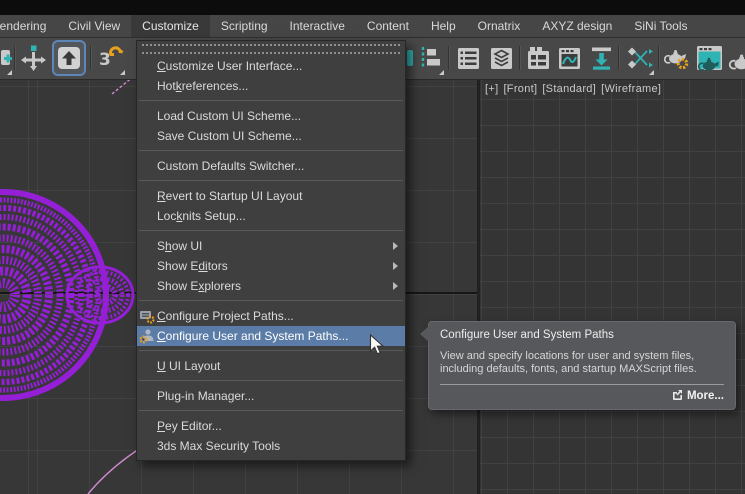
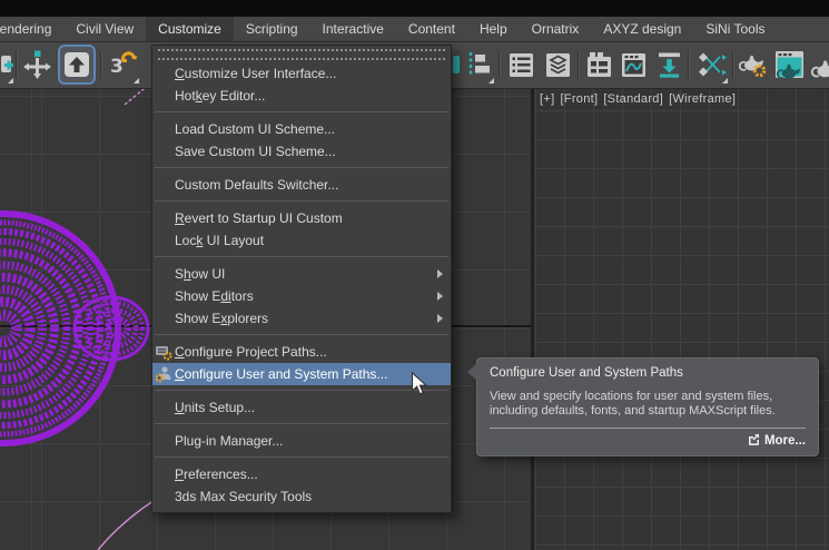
  endering
  Civil View
  Customize
  Scripting
  Interactive
  Content
  Help
  Ornatrix
  AXYZ design
  SiNi Tools
  3
  [+] [Front] [Standard] [Wireframe]
  Customize User Interface...
- Hotkreferences...
+ Hotkey Editor...
  Load Custom UI Scheme...
  Save Custom UI Scheme...
  Custom Defaults Switcher...
- Revert to Startup UI Layout
+ Revert to Startup UI Custom
- Locknits Setup...
+ Lock UI Layout
  Show UI
  Show Editors
  Show Explorers
  Configure Project Paths...
  Configure User and System Paths...
- U UI Layout
+ Units Setup...
  Plug-in Manager...
- Pey Editor...
+ Preferences...
  3ds Max Security Tools
  Configure User and System Paths
  View and specify locations for user and system files,
  including defaults, fonts, and startup MAXScript files.
  More...
